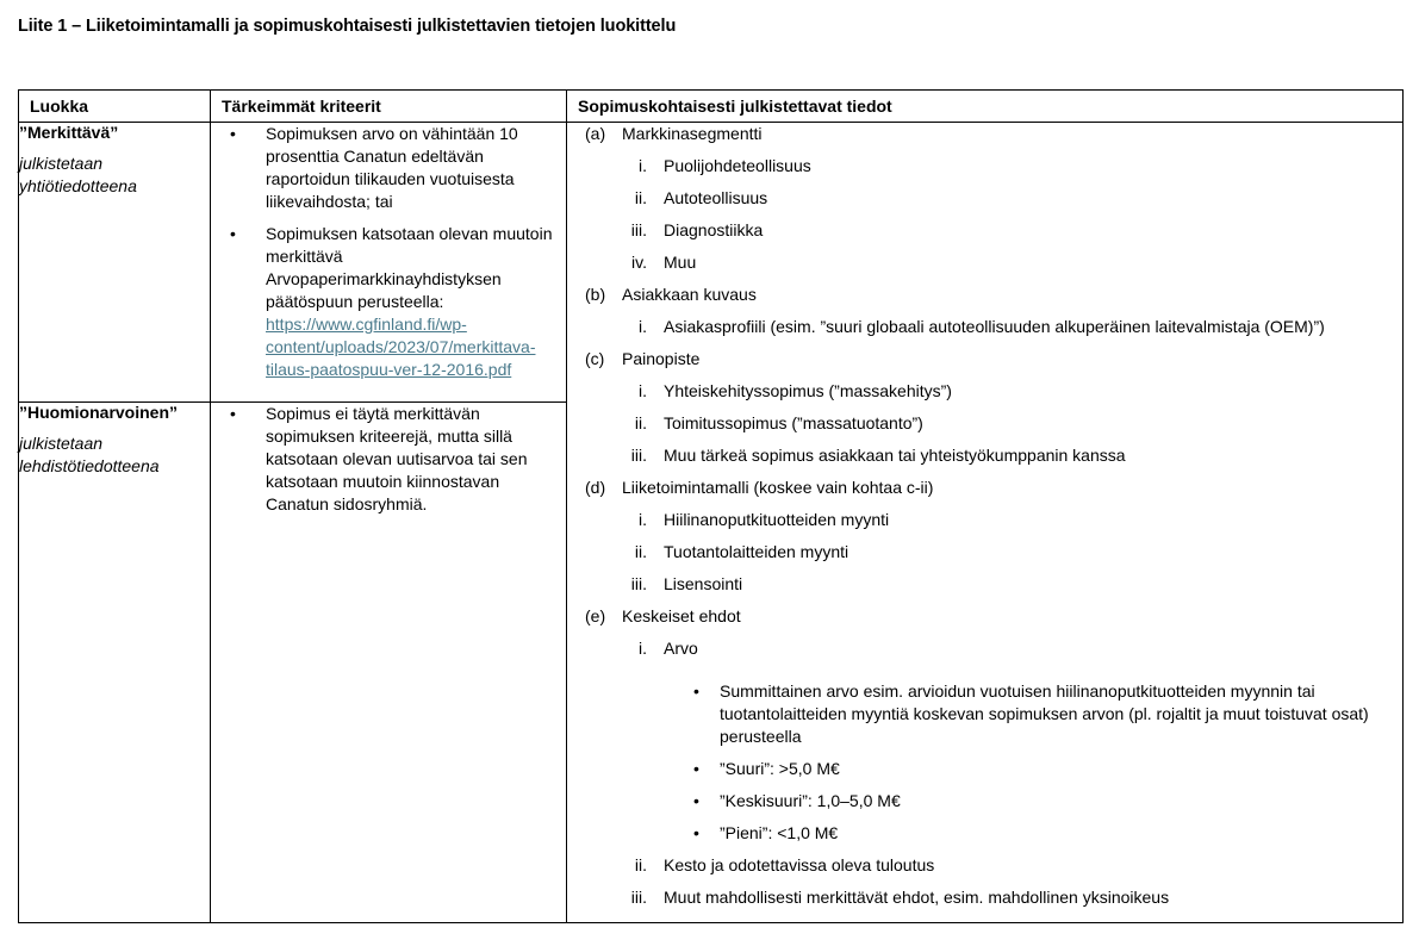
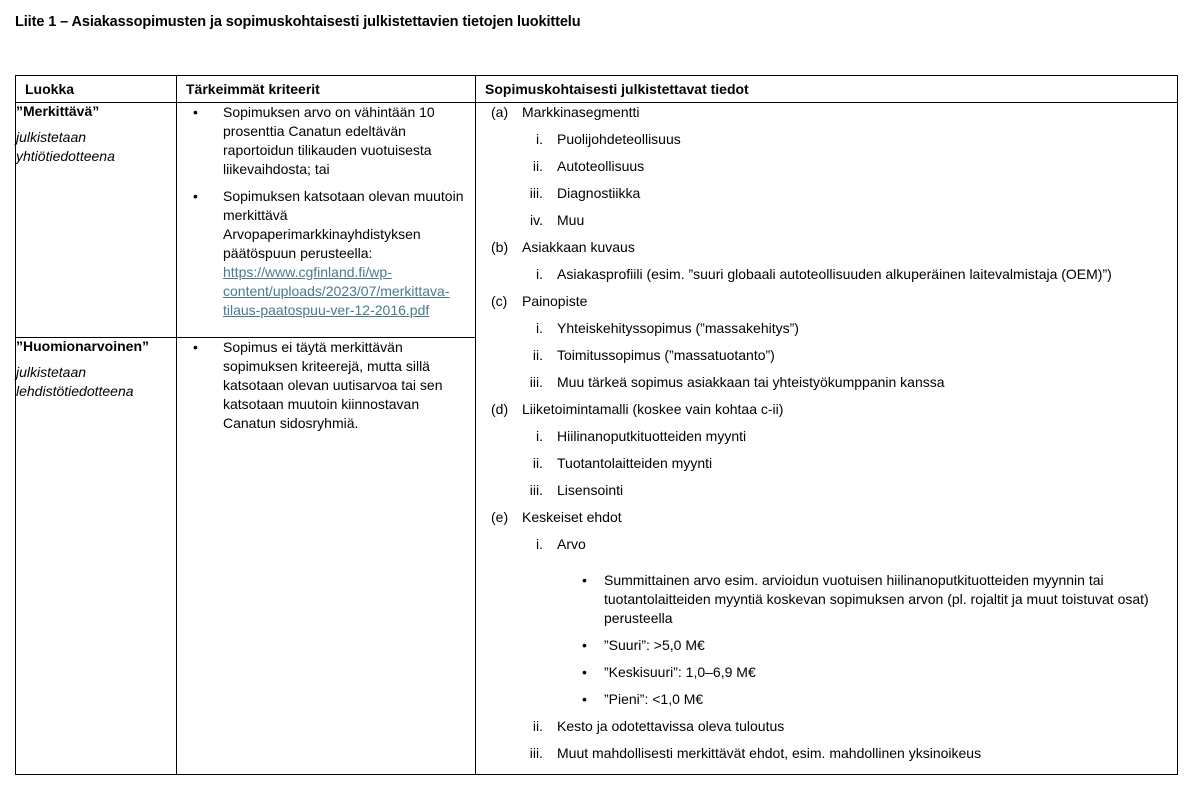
- Liite 1 – Liiketoimintamalli ja sopimuskohtaisesti julkistettavien tietojen luokittelu
+ Liite 1 – Asiakassopimusten ja sopimuskohtaisesti julkistettavien tietojen luokittelu
  Luokka	Tärkeimmät kriteerit	Sopimuskohtaisesti julkistettavat tiedot
- ”Merkittävä” julkistetaan yhtiötiedotteena	• Sopimuksen arvo on vähintään 10 prosenttia Canatun edeltävän raportoidun tilikauden vuotuisesta liikevaihdosta; tai • Sopimuksen katsotaan olevan muutoin merkittävä Arvopaperimarkkinayhdistyksen päätöspuun perusteella: https://www.cgfinland.fi/wp-content/uploads/2023/07/merkittava-tilaus-paatospuu-ver-12-2016.pdf	(a) Markkinasegmentti i. Puolijohdeteollisuus ii. Autoteollisuus iii. Diagnostiikka iv. Muu (b) Asiakkaan kuvaus i. Asiakasprofiili (esim. ”suuri globaali autoteollisuuden alkuperäinen laitevalmistaja (OEM)”) (c) Painopiste i. Yhteiskehityssopimus (”massakehitys”) ii. Toimitussopimus (”massatuotanto”) iii. Muu tärkeä sopimus asiakkaan tai yhteistyökumppanin kanssa (d) Liiketoimintamalli (koskee vain kohtaa c-ii) i. Hiilinanoputkituotteiden myynti ii. Tuotantolaitteiden myynti iii. Lisensointi (e) Keskeiset ehdot i. Arvo • Summittainen arvo esim. arvioidun vuotuisen hiilinanoputkituotteiden myynnin tai tuotantolaitteiden myyntiä koskevan sopimuksen arvon (pl. rojaltit ja muut toistuvat osat) perusteella • ”Suuri”: >5,0 M€ • ”Keskisuuri”: 1,0–5,0 M€ • ”Pieni”: <1,0 M€ ii. Kesto ja odotettavissa oleva tuloutus iii. Muut mahdollisesti merkittävät ehdot, esim. mahdollinen yksinoikeus
+ ”Merkittävä” julkistetaan yhtiötiedotteena	• Sopimuksen arvo on vähintään 10 prosenttia Canatun edeltävän raportoidun tilikauden vuotuisesta liikevaihdosta; tai • Sopimuksen katsotaan olevan muutoin merkittävä Arvopaperimarkkinayhdistyksen päätöspuun perusteella: https://www.cgfinland.fi/wp-content/uploads/2023/07/merkittava-tilaus-paatospuu-ver-12-2016.pdf	(a) Markkinasegmentti i. Puolijohdeteollisuus ii. Autoteollisuus iii. Diagnostiikka iv. Muu (b) Asiakkaan kuvaus i. Asiakasprofiili (esim. ”suuri globaali autoteollisuuden alkuperäinen laitevalmistaja (OEM)”) (c) Painopiste i. Yhteiskehityssopimus (”massakehitys”) ii. Toimitussopimus (”massatuotanto”) iii. Muu tärkeä sopimus asiakkaan tai yhteistyökumppanin kanssa (d) Liiketoimintamalli (koskee vain kohtaa c-ii) i. Hiilinanoputkituotteiden myynti ii. Tuotantolaitteiden myynti iii. Lisensointi (e) Keskeiset ehdot i. Arvo • Summittainen arvo esim. arvioidun vuotuisen hiilinanoputkituotteiden myynnin tai tuotantolaitteiden myyntiä koskevan sopimuksen arvon (pl. rojaltit ja muut toistuvat osat) perusteella • ”Suuri”: >5,0 M€ • ”Keskisuuri”: 1,0–6,9 M€ • ”Pieni”: <1,0 M€ ii. Kesto ja odotettavissa oleva tuloutus iii. Muut mahdollisesti merkittävät ehdot, esim. mahdollinen yksinoikeus
  ”Huomionarvoinen” julkistetaan lehdistötiedotteena	• Sopimus ei täytä merkittävän sopimuksen kriteerejä, mutta sillä katsotaan olevan uutisarvoa tai sen katsotaan muutoin kiinnostavan Canatun sidosryhmiä.
